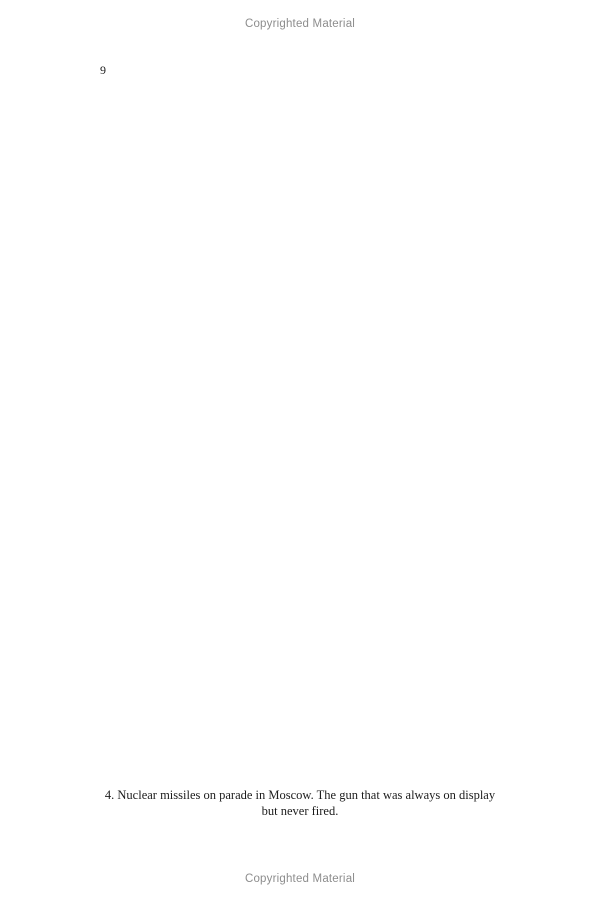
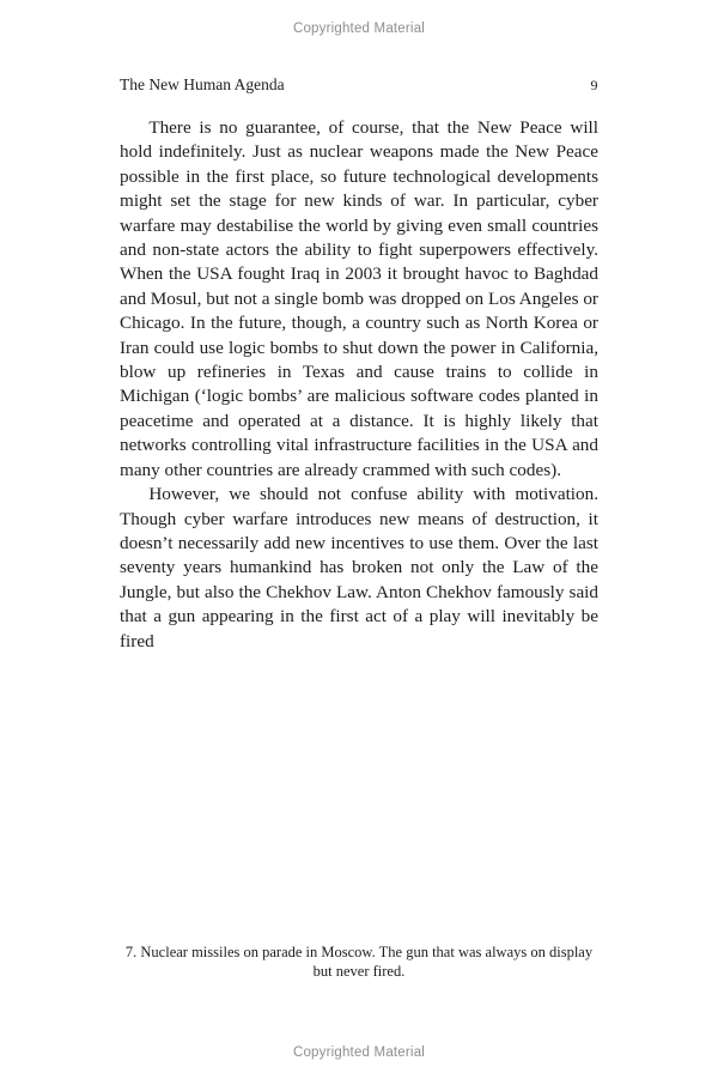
  Copyrighted Material
+ The New Human Agenda
  9
+ There is no guarantee, of course, that the New Peace will hold indefinitely. Just as nuclear weapons made the New Peace possible in the first place, so future technological developments might set the stage for new kinds of war. In particular, cyber warfare may destabilise the world by giving even small countries and non-state actors the ability to fight superpowers effectively. When the USA fought Iraq in 2003 it brought havoc to Baghdad and Mosul, but not a single bomb was dropped on Los Angeles or Chicago. In the future, though, a country such as North Korea or Iran could use logic bombs to shut down the power in California, blow up refineries in Texas and cause trains to collide in Michigan (‘logic bombs’ are malicious software codes planted in peacetime and operated at a distance. It is highly likely that networks controlling vital infrastructure facilities in the USA and many other countries are already crammed with such codes).
+ However, we should not confuse ability with motivation. Though cyber warfare introduces new means of destruction, it doesn’t necessarily add new incentives to use them. Over the last seventy years humankind has broken not only the Law of the Jungle, but also the Chekhov Law. Anton Chekhov famously said that a gun appearing in the first act of a play will inevitably be fired
- 4. Nuclear missiles on parade in Moscow. The gun that was always on display but never fired.
+ 7. Nuclear missiles on parade in Moscow. The gun that was always on display but never fired.
  Copyrighted Material
